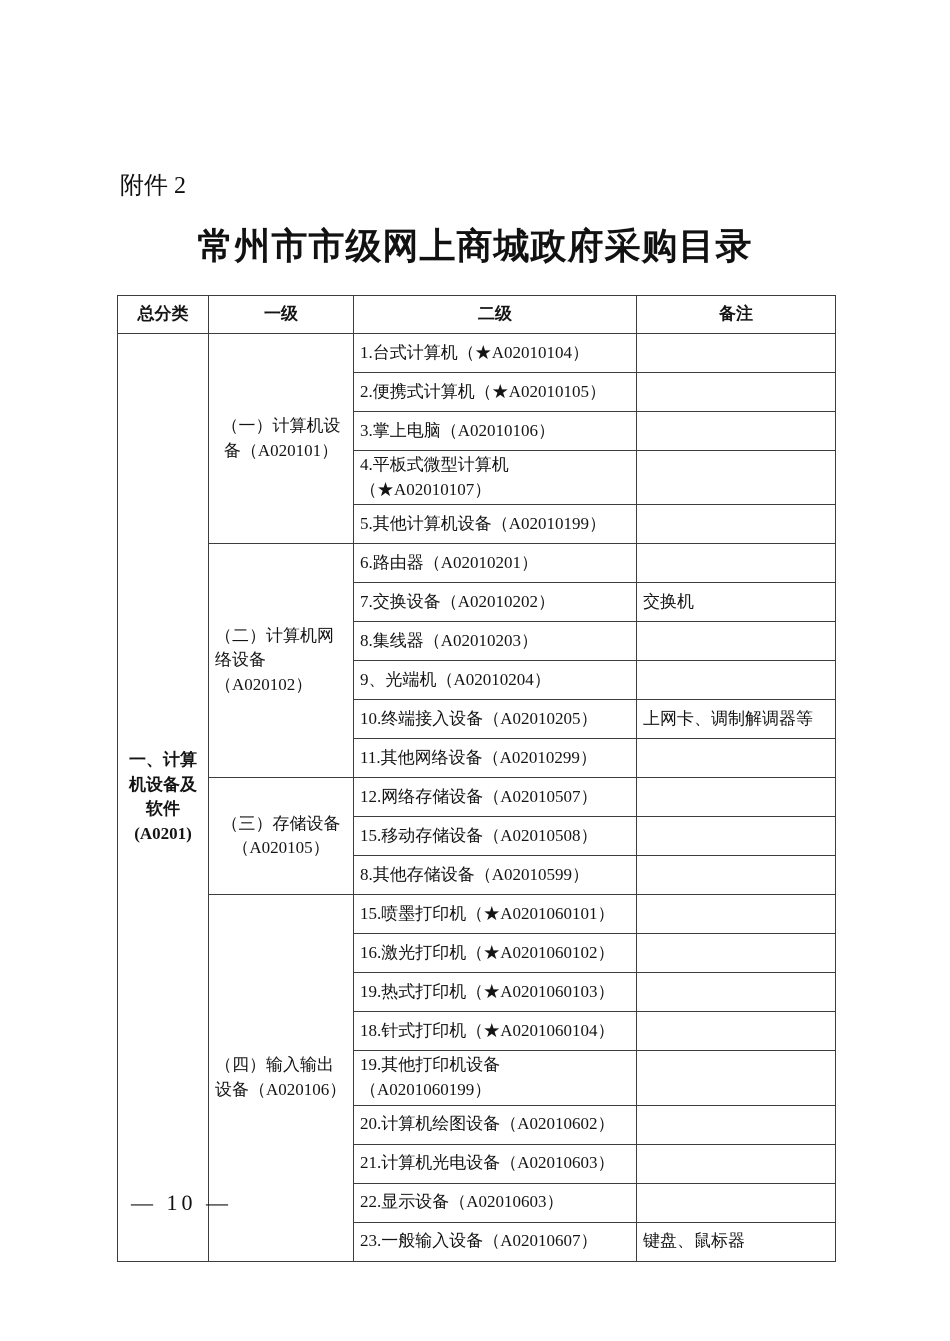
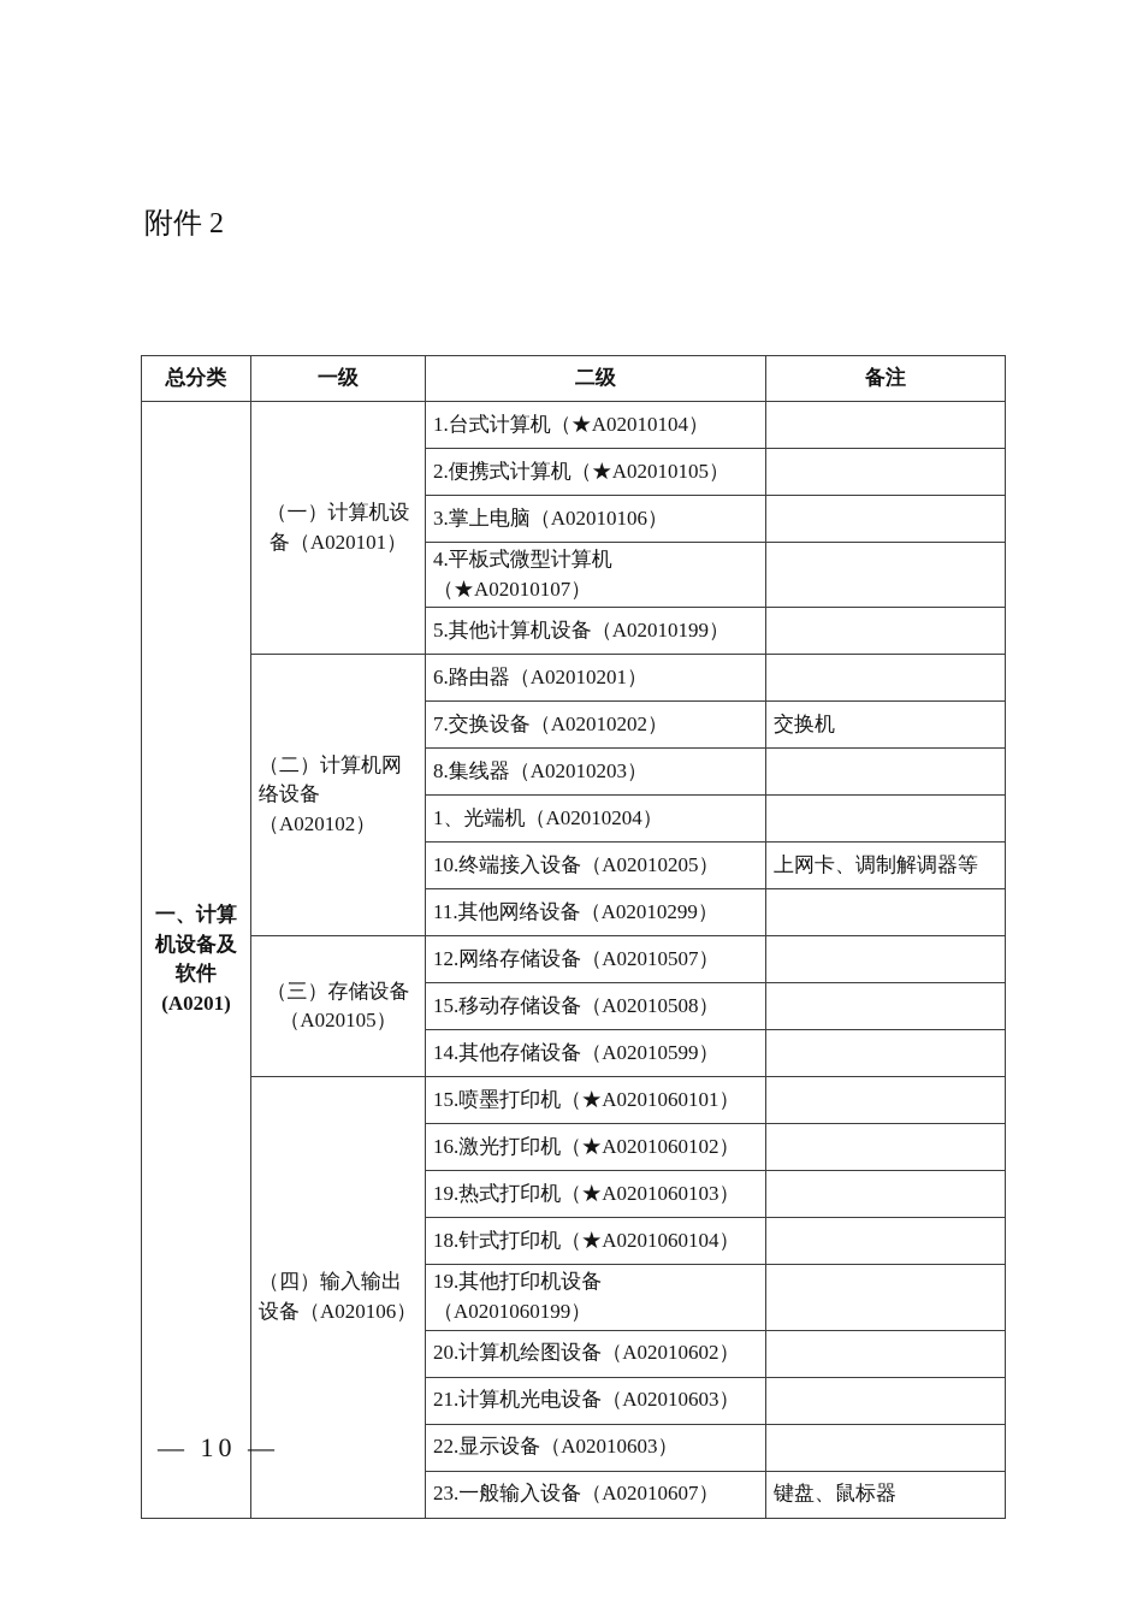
  附件 2
- 常州市市级网上商城政府采购目录
  总分类	一级	二级	备注
  一、计算机设备及软件(A0201)	（一）计算机设备（A020101）	1.台式计算机（★A02010104）
  2.便携式计算机（★A02010105）
  3.掌上电脑（A02010106）
  4.平板式微型计算机（★A02010107）
  5.其他计算机设备（A02010199）
  （二）计算机网络设备（A020102）	6.路由器（A02010201）
  7.交换设备（A02010202）	交换机
  8.集线器（A02010203）
- 9、光端机（A02010204）
+ 1、光端机（A02010204）
  10.终端接入设备（A02010205）	上网卡、调制解调器等
  11.其他网络设备（A02010299）
  （三）存储设备（A020105）	12.网络存储设备（A02010507）
  15.移动存储设备（A02010508）
- 8.其他存储设备（A02010599）
+ 14.其他存储设备（A02010599）
  （四）输入输出设备（A020106）	15.喷墨打印机（★A0201060101）
  16.激光打印机（★A0201060102）
  19.热式打印机（★A0201060103）
  18.针式打印机（★A0201060104）
  19.其他打印机设备（A0201060199）
  20.计算机绘图设备（A02010602）
  21.计算机光电设备（A02010603）
  22.显示设备（A02010603）
  23.一般输入设备（A02010607）	键盘、鼠标器
  — 10 —
